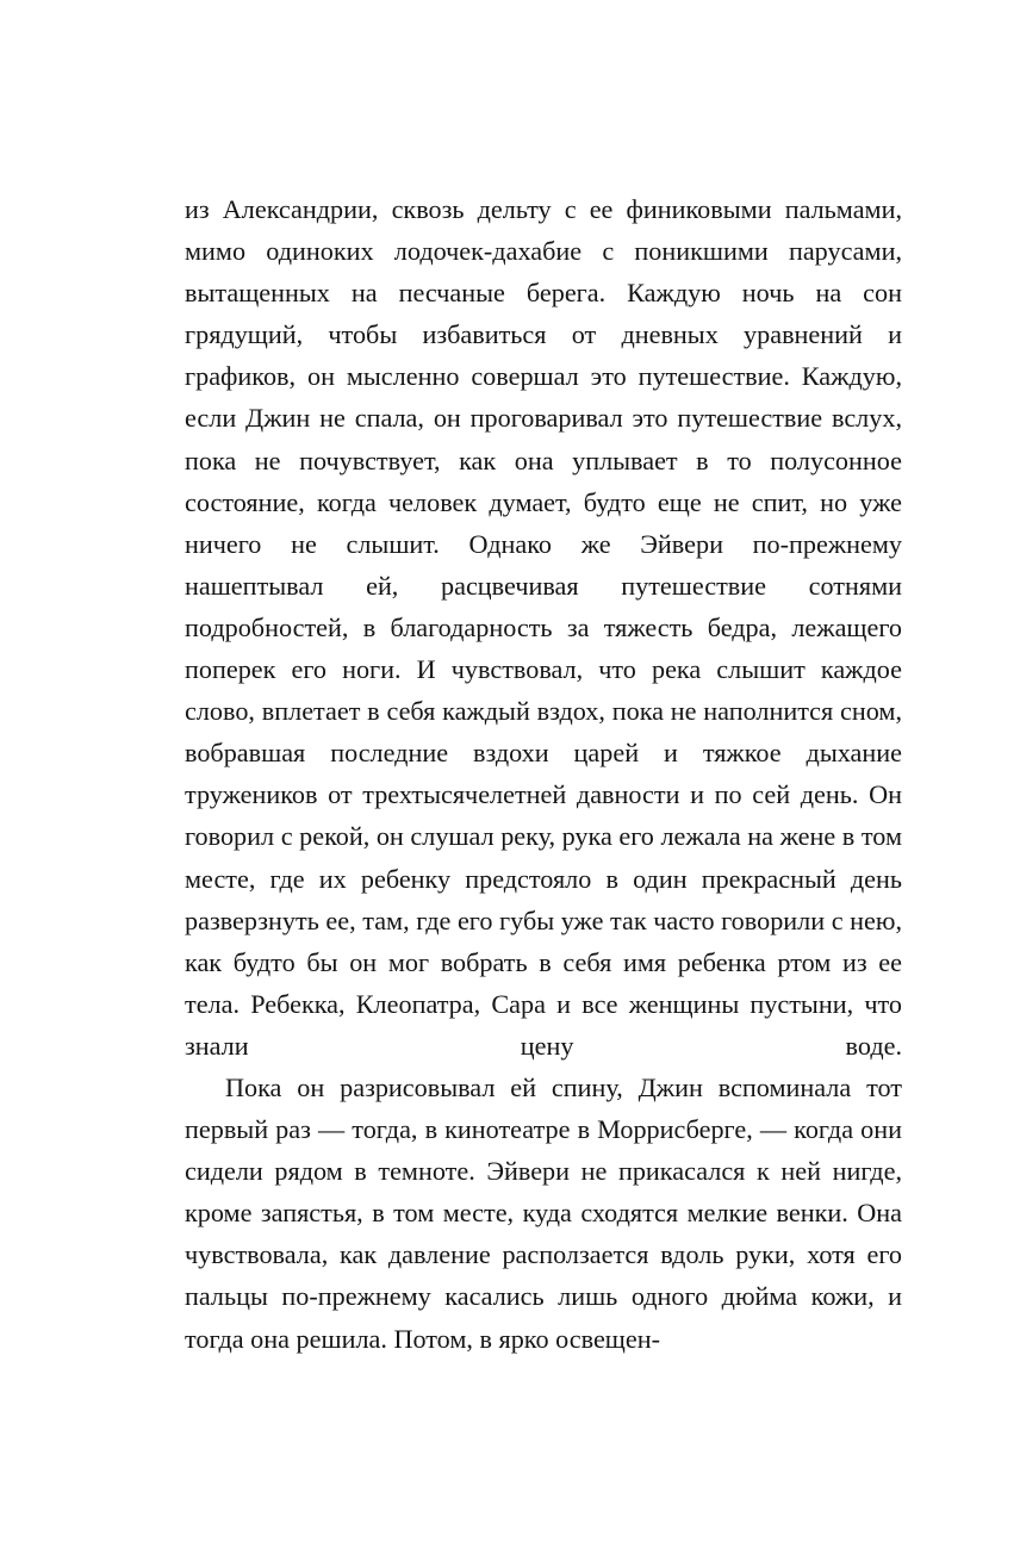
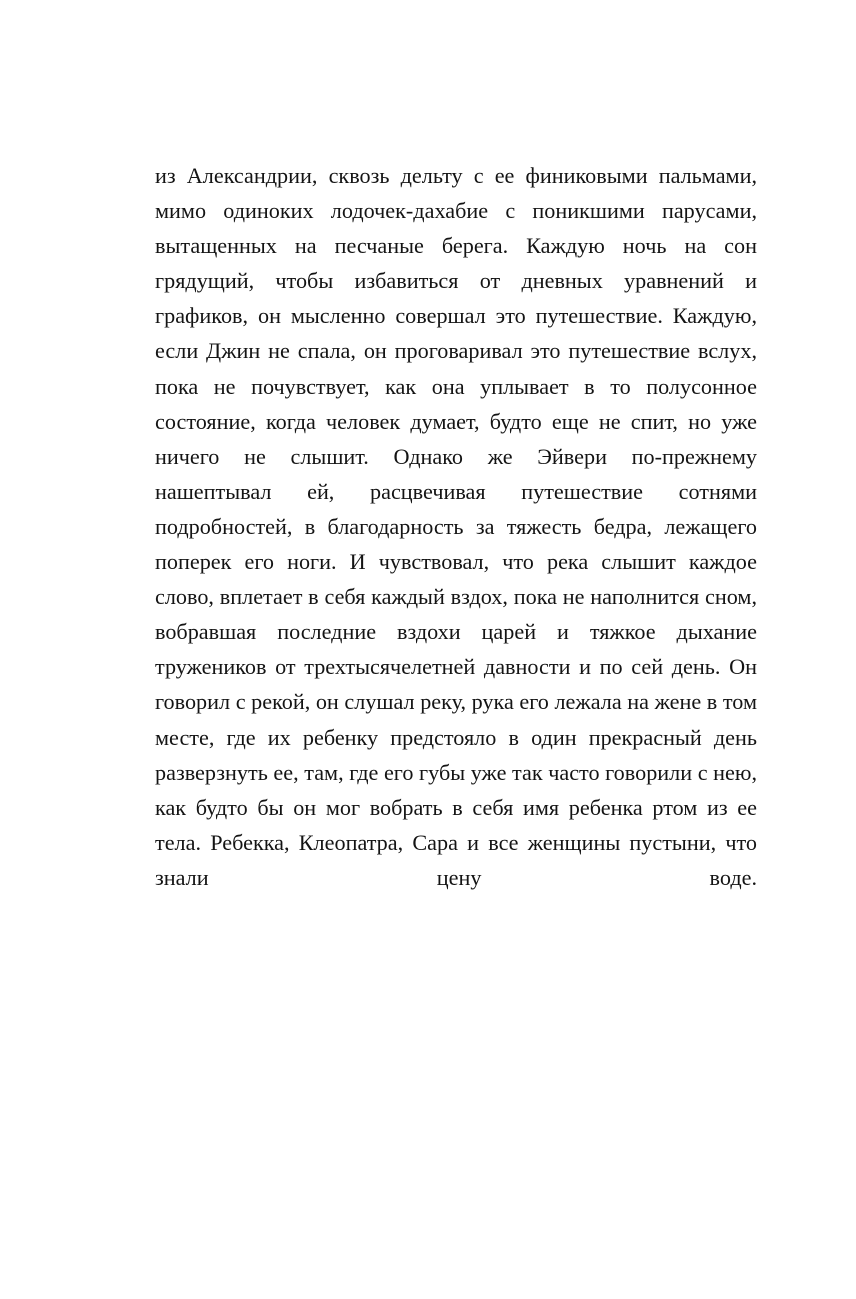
  из Александрии, сквозь дельту с ее финиковыми пальмами, мимо одиноких лодочек-дахабие с поникшими парусами, вытащенных на песчаные берега. Каждую ночь на сон грядущий, чтобы избавиться от дневных уравнений и графиков, он мысленно совершал это путешествие. Каждую, если Джин не спала, он проговаривал это путешествие вслух, пока не почувствует, как она уплывает в то полусонное состояние, когда человек думает, будто еще не спит, но уже ничего не слышит. Однако же Эйвери по-прежнему нашептывал ей, расцвечивая путешествие сотнями подробностей, в благодарность за тяжесть бедра, лежащего поперек его ноги. И чувствовал, что река слышит каждое слово, вплетает в себя каждый вздох, пока не наполнится сном, вобравшая последние вздохи царей и тяжкое дыхание тружеников от трехтысячелетней давности и по сей день. Он говорил с рекой, он слушал реку, рука его лежала на жене в том месте, где их ребенку предстояло в один прекрасный день разверзнуть ее, там, где его губы уже так часто говорили с нею, как будто бы он мог вобрать в себя имя ребенка ртом из ее тела. Ребекка, Клеопатра, Сара и все женщины пустыни, что знали цену воде.
- Пока он разрисовывал ей спину, Джин вспоминала тот первый раз — тогда, в кинотеатре в Моррисберге, — когда они сидели рядом в темноте. Эйвери не прикасался к ней нигде, кроме запястья, в том месте, куда сходятся мелкие венки. Она чувствовала, как давление расползается вдоль руки, хотя его пальцы по-прежнему касались лишь одного дюйма кожи, и тогда она решила. Потом, в ярко освещен-
